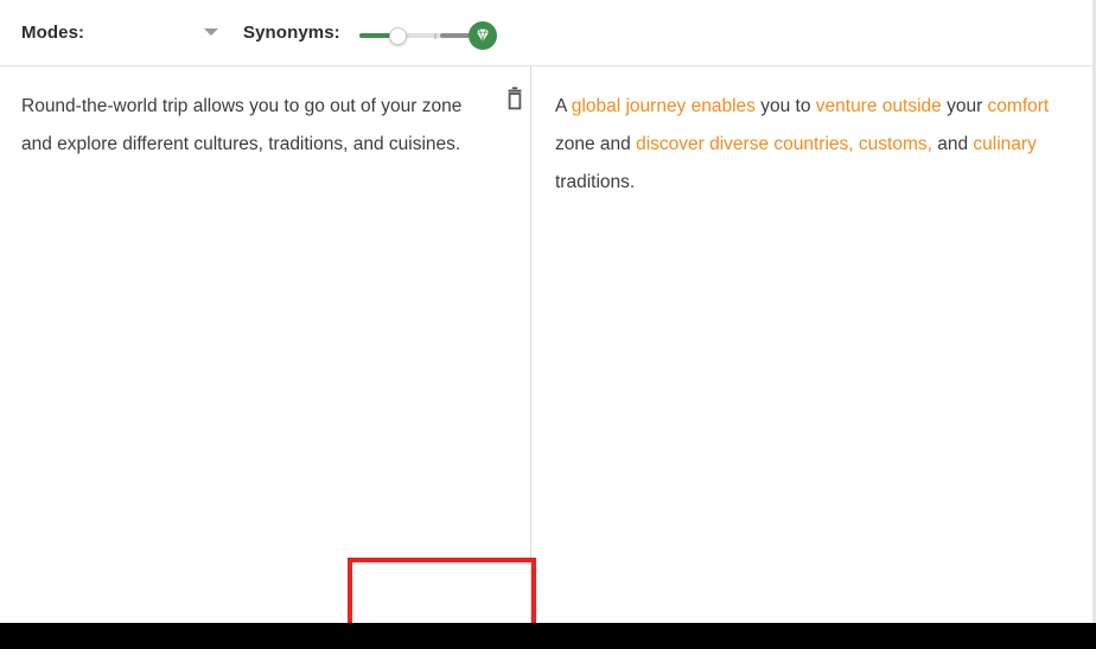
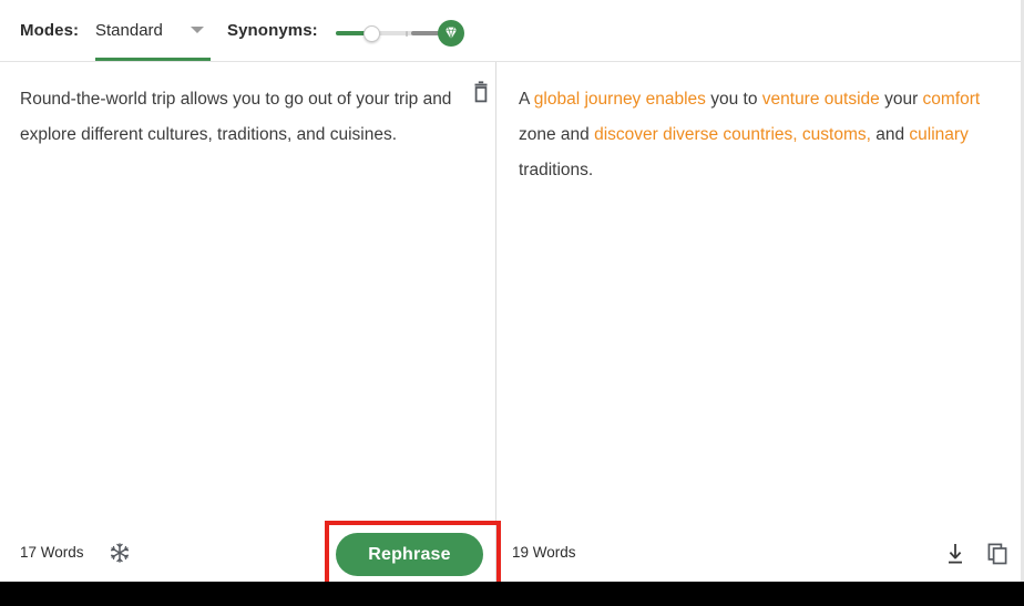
  Modes:
+ Standard
  Synonyms:
- Round-the-world trip allows you to go out of your zone and explore different cultures, traditions, and cuisines.
+ Round-the-world trip allows you to go out of your trip and explore different cultures, traditions, and cuisines.
  A global journey enables you to venture outside your comfort zone and discover diverse countries, customs, and culinary traditions.
+ 17 Words
+ 19 Words
+ Rephrase
